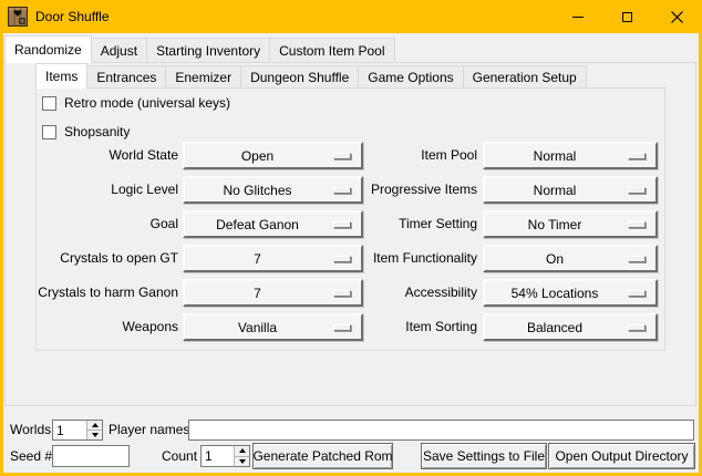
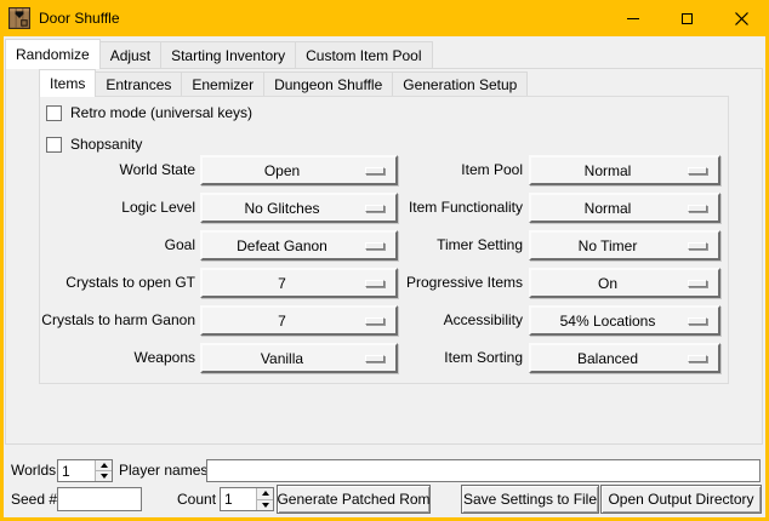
  Door Shuffle
  Randomize
  Adjust
  Starting Inventory
  Custom Item Pool
  Items
  Entrances
  Enemizer
  Dungeon Shuffle
- Game Options
  Generation Setup
  Retro mode (universal keys)
  Shopsanity
  World State
  Open
  Logic Level
  No Glitches
  Goal
  Defeat Ganon
  Crystals to open GT
  7
  Crystals to harm Ganon
  7
  Weapons
  Vanilla
  Item Pool
  Normal
- Progressive Items
+ Item Functionality
  Normal
  Timer Setting
  No Timer
- Item Functionality
+ Progressive Items
  On
  Accessibility
  54% Locations
  Item Sorting
  Balanced
  Worlds
  1
  Player names
  Seed #
  Count
  1
  Generate Patched Rom
  Save Settings to File
  Open Output Directory
